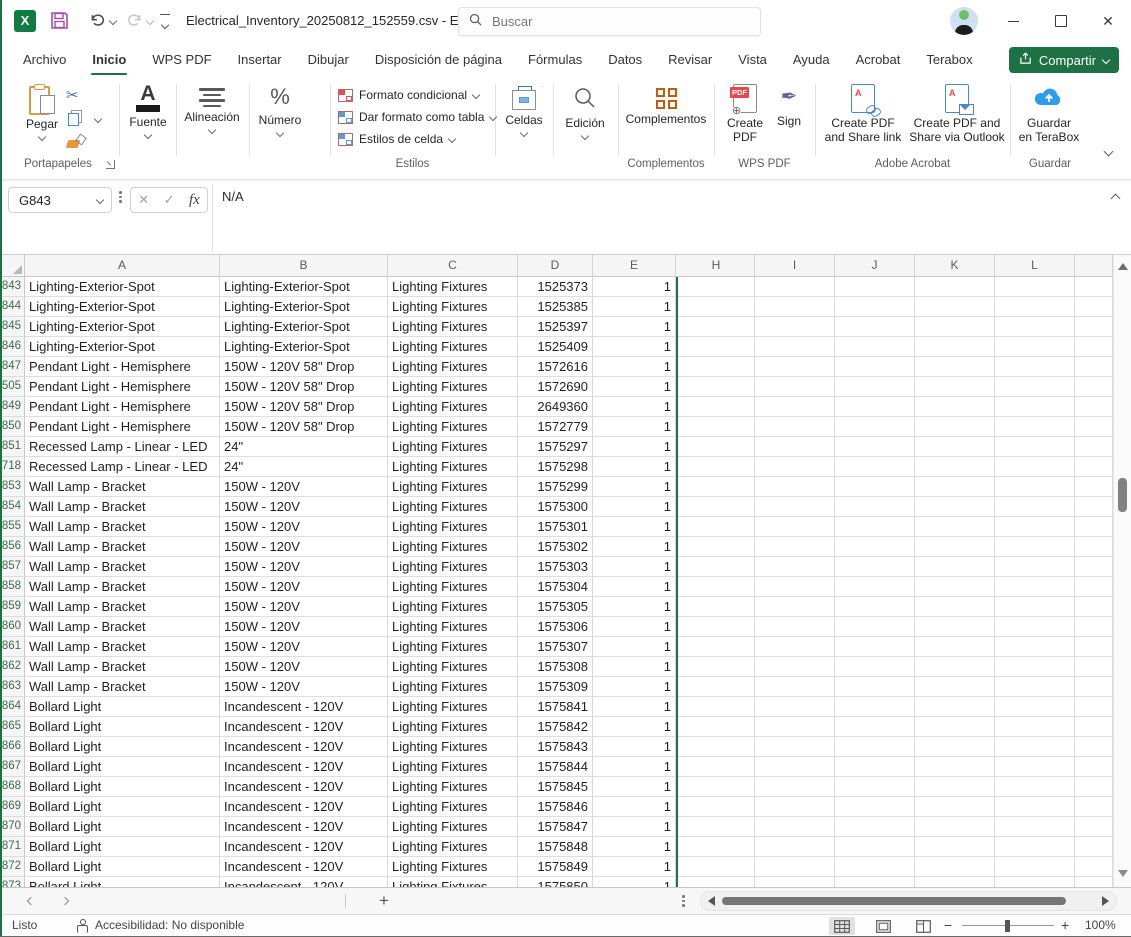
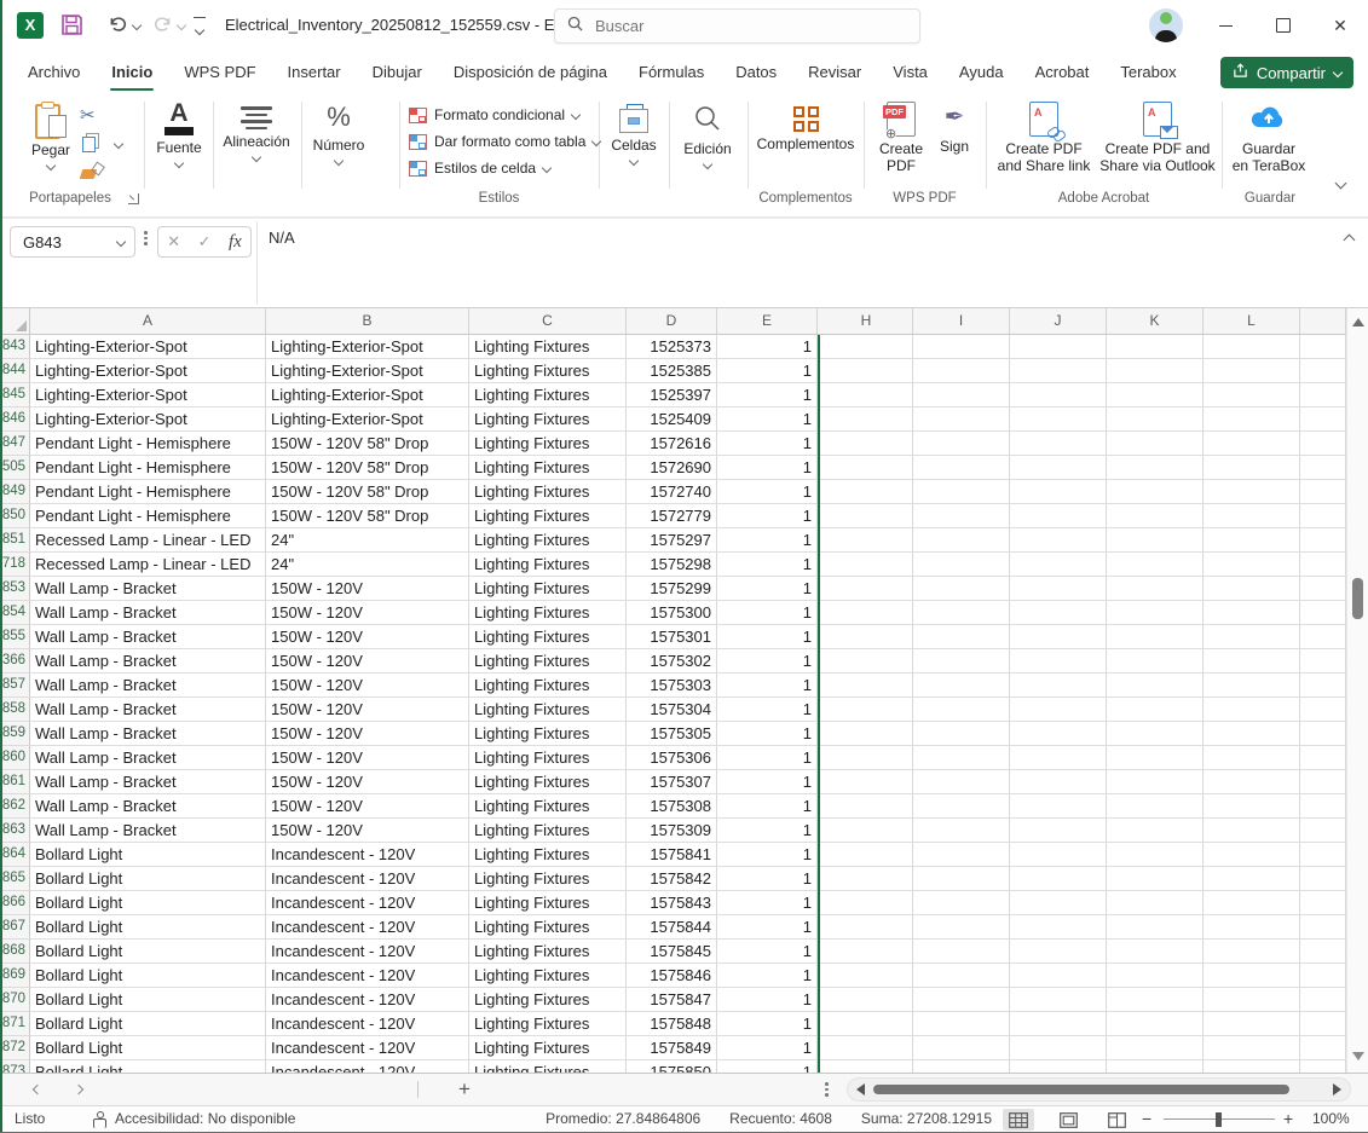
  X
  Electrical_Inventory_20250812_152559.csv - E
  Buscar
  ✕
  Archivo
  Inicio
  WPS PDF
  Insertar
  Dibujar
  Disposición de página
  Fórmulas
  Datos
  Revisar
  Vista
  Ayuda
  Acrobat
  Terabox
  Compartir
  Pegar
  ✂
  Portapapeles
  A
  Fuente
  Alineación
  %
  Número
  Formato condicional
  Dar formato como tabla
  Estilos de celda
  Estilos
  Celdas
  Edición
  Complementos
  Complementos
  PDF
  ⊕
  Create
  PDF
  ✒
  Sign
  WPS PDF
  A
  Create PDF
  and Share link
  A
  Create PDF and
  Share via Outlook
  Adobe Acrobat
  Guardar
  en TeraBox
  Guardar
  G843
  ✕
  ✓
  fx
  N/A
  A
  B
  C
  D
  E
  H
  I
  J
  K
  L
  843
  Lighting-Exterior-Spot
  Lighting-Exterior-Spot
  Lighting Fixtures
  1525373
  1
  844
  Lighting-Exterior-Spot
  Lighting-Exterior-Spot
  Lighting Fixtures
  1525385
  1
  845
  Lighting-Exterior-Spot
  Lighting-Exterior-Spot
  Lighting Fixtures
  1525397
  1
  846
  Lighting-Exterior-Spot
  Lighting-Exterior-Spot
  Lighting Fixtures
  1525409
  1
  847
  Pendant Light - Hemisphere
  150W - 120V 58" Drop
  Lighting Fixtures
  1572616
  1
  505
  Pendant Light - Hemisphere
  150W - 120V 58" Drop
  Lighting Fixtures
  1572690
  1
  849
  Pendant Light - Hemisphere
  150W - 120V 58" Drop
  Lighting Fixtures
- 2649360
+ 1572740
  1
  850
  Pendant Light - Hemisphere
  150W - 120V 58" Drop
  Lighting Fixtures
  1572779
  1
  851
  Recessed Lamp - Linear - LED
  24"
  Lighting Fixtures
  1575297
  1
  718
  Recessed Lamp - Linear - LED
  24"
  Lighting Fixtures
  1575298
  1
  853
  Wall Lamp - Bracket
  150W - 120V
  Lighting Fixtures
  1575299
  1
  854
  Wall Lamp - Bracket
  150W - 120V
  Lighting Fixtures
  1575300
  1
  855
  Wall Lamp - Bracket
  150W - 120V
  Lighting Fixtures
  1575301
  1
- 856
+ 366
  Wall Lamp - Bracket
  150W - 120V
  Lighting Fixtures
  1575302
  1
  857
  Wall Lamp - Bracket
  150W - 120V
  Lighting Fixtures
  1575303
  1
  858
  Wall Lamp - Bracket
  150W - 120V
  Lighting Fixtures
  1575304
  1
  859
  Wall Lamp - Bracket
  150W - 120V
  Lighting Fixtures
  1575305
  1
  860
  Wall Lamp - Bracket
  150W - 120V
  Lighting Fixtures
  1575306
  1
  861
  Wall Lamp - Bracket
  150W - 120V
  Lighting Fixtures
  1575307
  1
  862
  Wall Lamp - Bracket
  150W - 120V
  Lighting Fixtures
  1575308
  1
  863
  Wall Lamp - Bracket
  150W - 120V
  Lighting Fixtures
  1575309
  1
  864
  Bollard Light
  Incandescent - 120V
  Lighting Fixtures
  1575841
  1
  865
  Bollard Light
  Incandescent - 120V
  Lighting Fixtures
  1575842
  1
  866
  Bollard Light
  Incandescent - 120V
  Lighting Fixtures
  1575843
  1
  867
  Bollard Light
  Incandescent - 120V
  Lighting Fixtures
  1575844
  1
  868
  Bollard Light
  Incandescent - 120V
  Lighting Fixtures
  1575845
  1
  869
  Bollard Light
  Incandescent - 120V
  Lighting Fixtures
  1575846
  1
  870
  Bollard Light
  Incandescent - 120V
  Lighting Fixtures
  1575847
  1
  871
  Bollard Light
  Incandescent - 120V
  Lighting Fixtures
  1575848
  1
  872
  Bollard Light
  Incandescent - 120V
  Lighting Fixtures
  1575849
  1
  873
  +
  Listo
  Accesibilidad: No disponible
+ Promedio: 27.84864806
+ Recuento: 4608
+ Suma: 27208.12915
  −
  +
  100%
